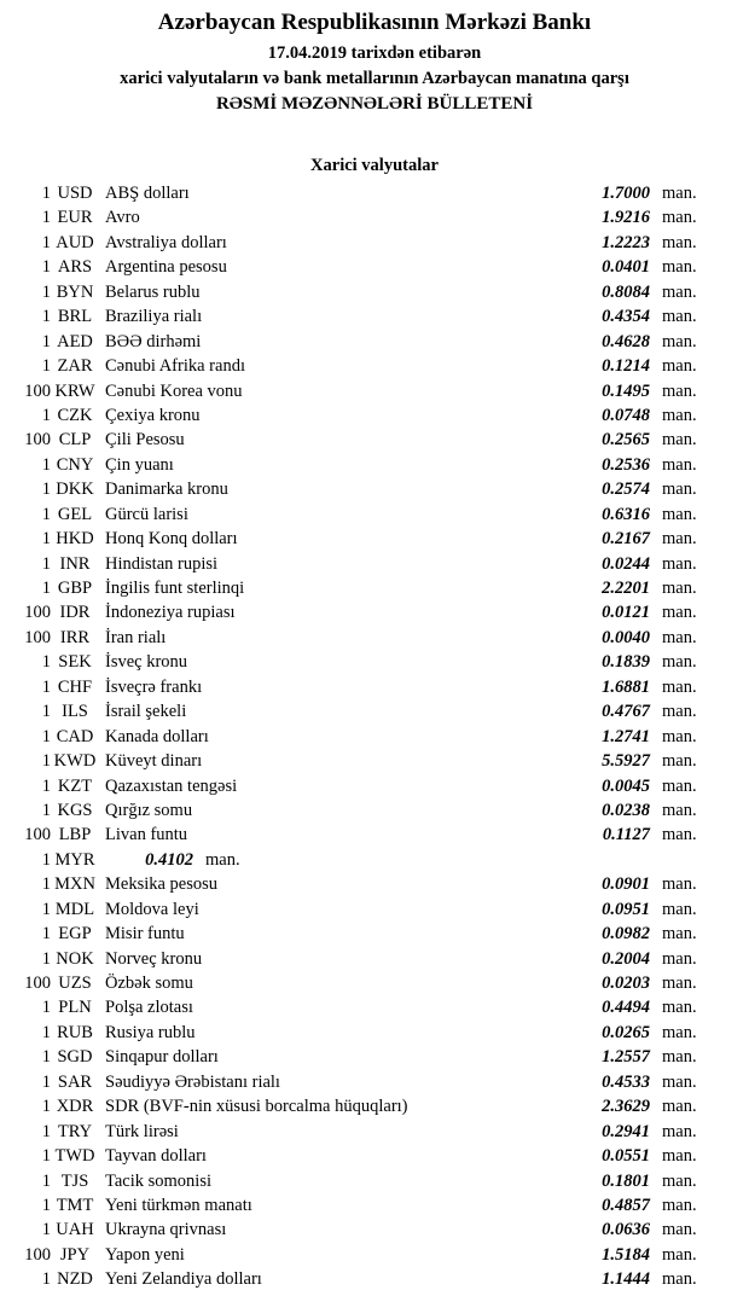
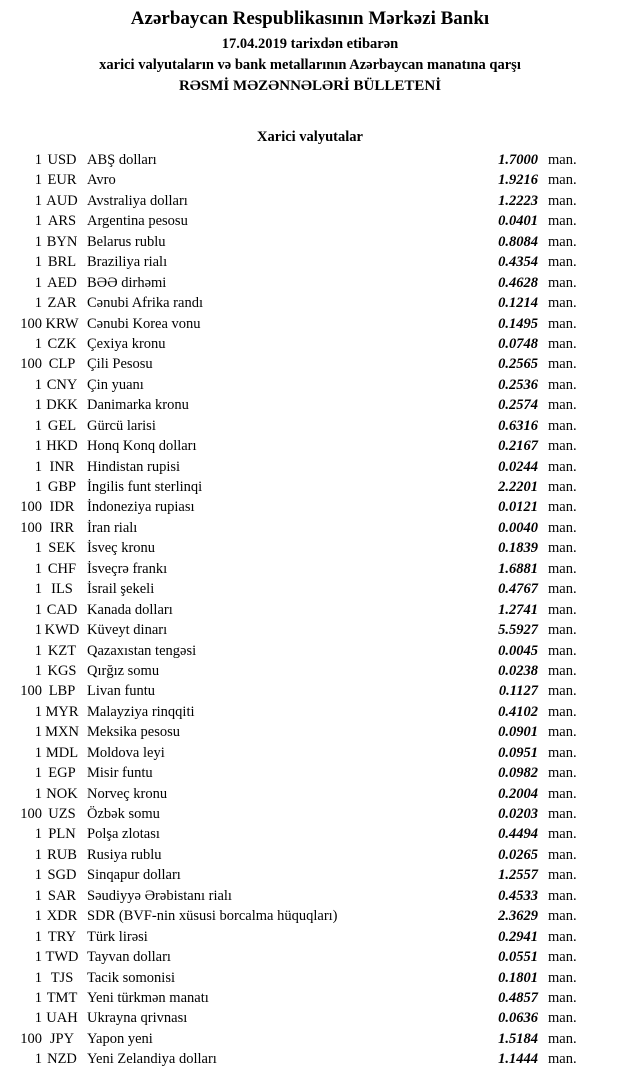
  Azərbaycan Respublikasının Mərkəzi Bankı
  17.04.2019 tarixdən etibarən
  xarici valyutaların və bank metallarının Azərbaycan manatına qarşı
  RƏSMİ MƏZƏNNƏLƏRİ BÜLLETENİ
  Xarici valyutalar
  1
  USD
  ABŞ dolları
  1.7000
  man.
  1
  EUR
  Avro
  1.9216
  man.
  1
  AUD
  Avstraliya dolları
  1.2223
  man.
  1
  ARS
  Argentina pesosu
  0.0401
  man.
  1
  BYN
  Belarus rublu
  0.8084
  man.
  1
  BRL
  Braziliya rialı
  0.4354
  man.
  1
  AED
  BƏƏ dirhəmi
  0.4628
  man.
  1
  ZAR
  Cənubi Afrika randı
  0.1214
  man.
  100
  KRW
  Cənubi Korea vonu
  0.1495
  man.
  1
  CZK
  Çexiya kronu
  0.0748
  man.
  100
  CLP
  Çili Pesosu
  0.2565
  man.
  1
  CNY
  Çin yuanı
  0.2536
  man.
  1
  DKK
  Danimarka kronu
  0.2574
  man.
  1
  GEL
  Gürcü larisi
  0.6316
  man.
  1
  HKD
  Honq Konq dolları
  0.2167
  man.
  1
  INR
  Hindistan rupisi
  0.0244
  man.
  1
  GBP
  İngilis funt sterlinqi
  2.2201
  man.
  100
  IDR
  İndoneziya rupiası
  0.0121
  man.
  100
  IRR
  İran rialı
  0.0040
  man.
  1
  SEK
  İsveç kronu
  0.1839
  man.
  1
  CHF
  İsveçrə frankı
  1.6881
  man.
  1
  ILS
  İsrail şekeli
  0.4767
  man.
  1
  CAD
  Kanada dolları
  1.2741
  man.
  1
  KWD
  Küveyt dinarı
  5.5927
  man.
  1
  KZT
  Qazaxıstan tengəsi
  0.0045
  man.
  1
  KGS
  Qırğız somu
  0.0238
  man.
  100
  LBP
  Livan funtu
  0.1127
  man.
  1
  MYR
+ Malayziya rinqqiti
  0.4102
  man.
  1
  MXN
  Meksika pesosu
  0.0901
  man.
  1
  MDL
  Moldova leyi
  0.0951
  man.
  1
  EGP
  Misir funtu
  0.0982
  man.
  1
  NOK
  Norveç kronu
  0.2004
  man.
  100
  UZS
  Özbək somu
  0.0203
  man.
  1
  PLN
  Polşa zlotası
  0.4494
  man.
  1
  RUB
  Rusiya rublu
  0.0265
  man.
  1
  SGD
  Sinqapur dolları
  1.2557
  man.
  1
  SAR
  Səudiyyə Ərəbistanı rialı
  0.4533
  man.
  1
  XDR
  SDR (BVF-nin xüsusi borcalma hüquqları)
  2.3629
  man.
  1
  TRY
  Türk lirəsi
  0.2941
  man.
  1
  TWD
  Tayvan dolları
  0.0551
  man.
  1
  TJS
  Tacik somonisi
  0.1801
  man.
  1
  TMT
  Yeni türkmən manatı
  0.4857
  man.
  1
  UAH
  Ukrayna qrivnası
  0.0636
  man.
  100
  JPY
  Yapon yeni
  1.5184
  man.
  1
  NZD
  Yeni Zelandiya dolları
  1.1444
  man.
